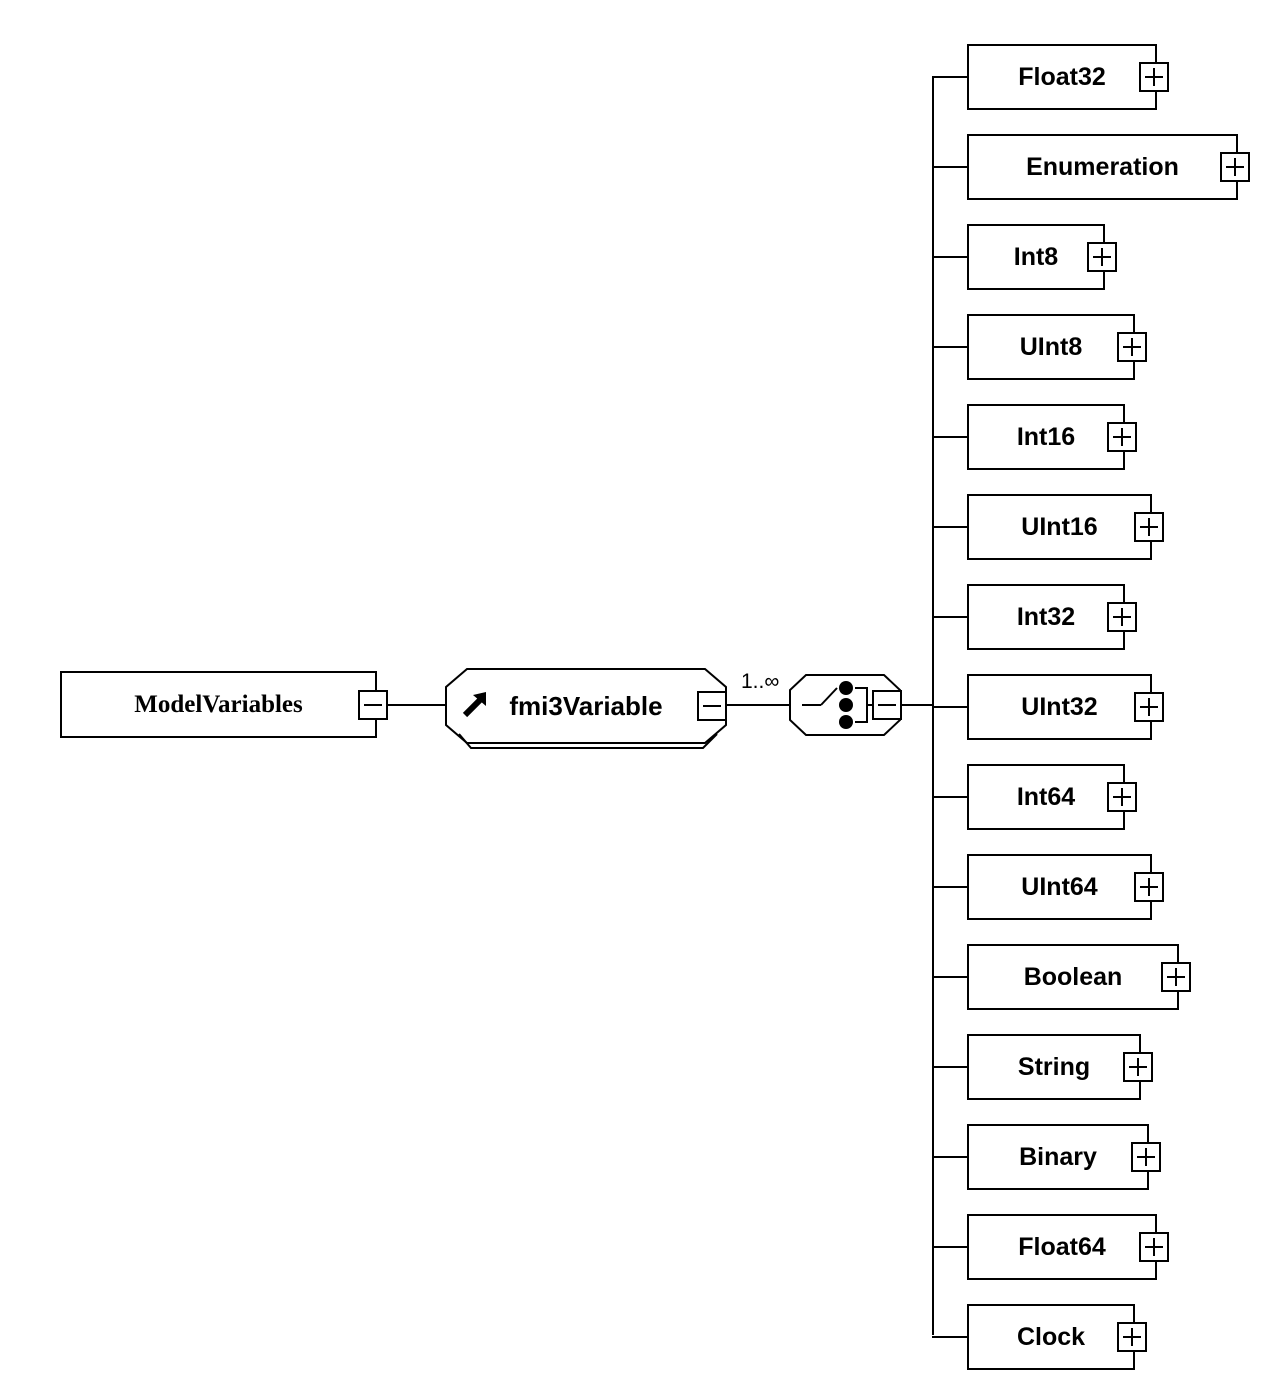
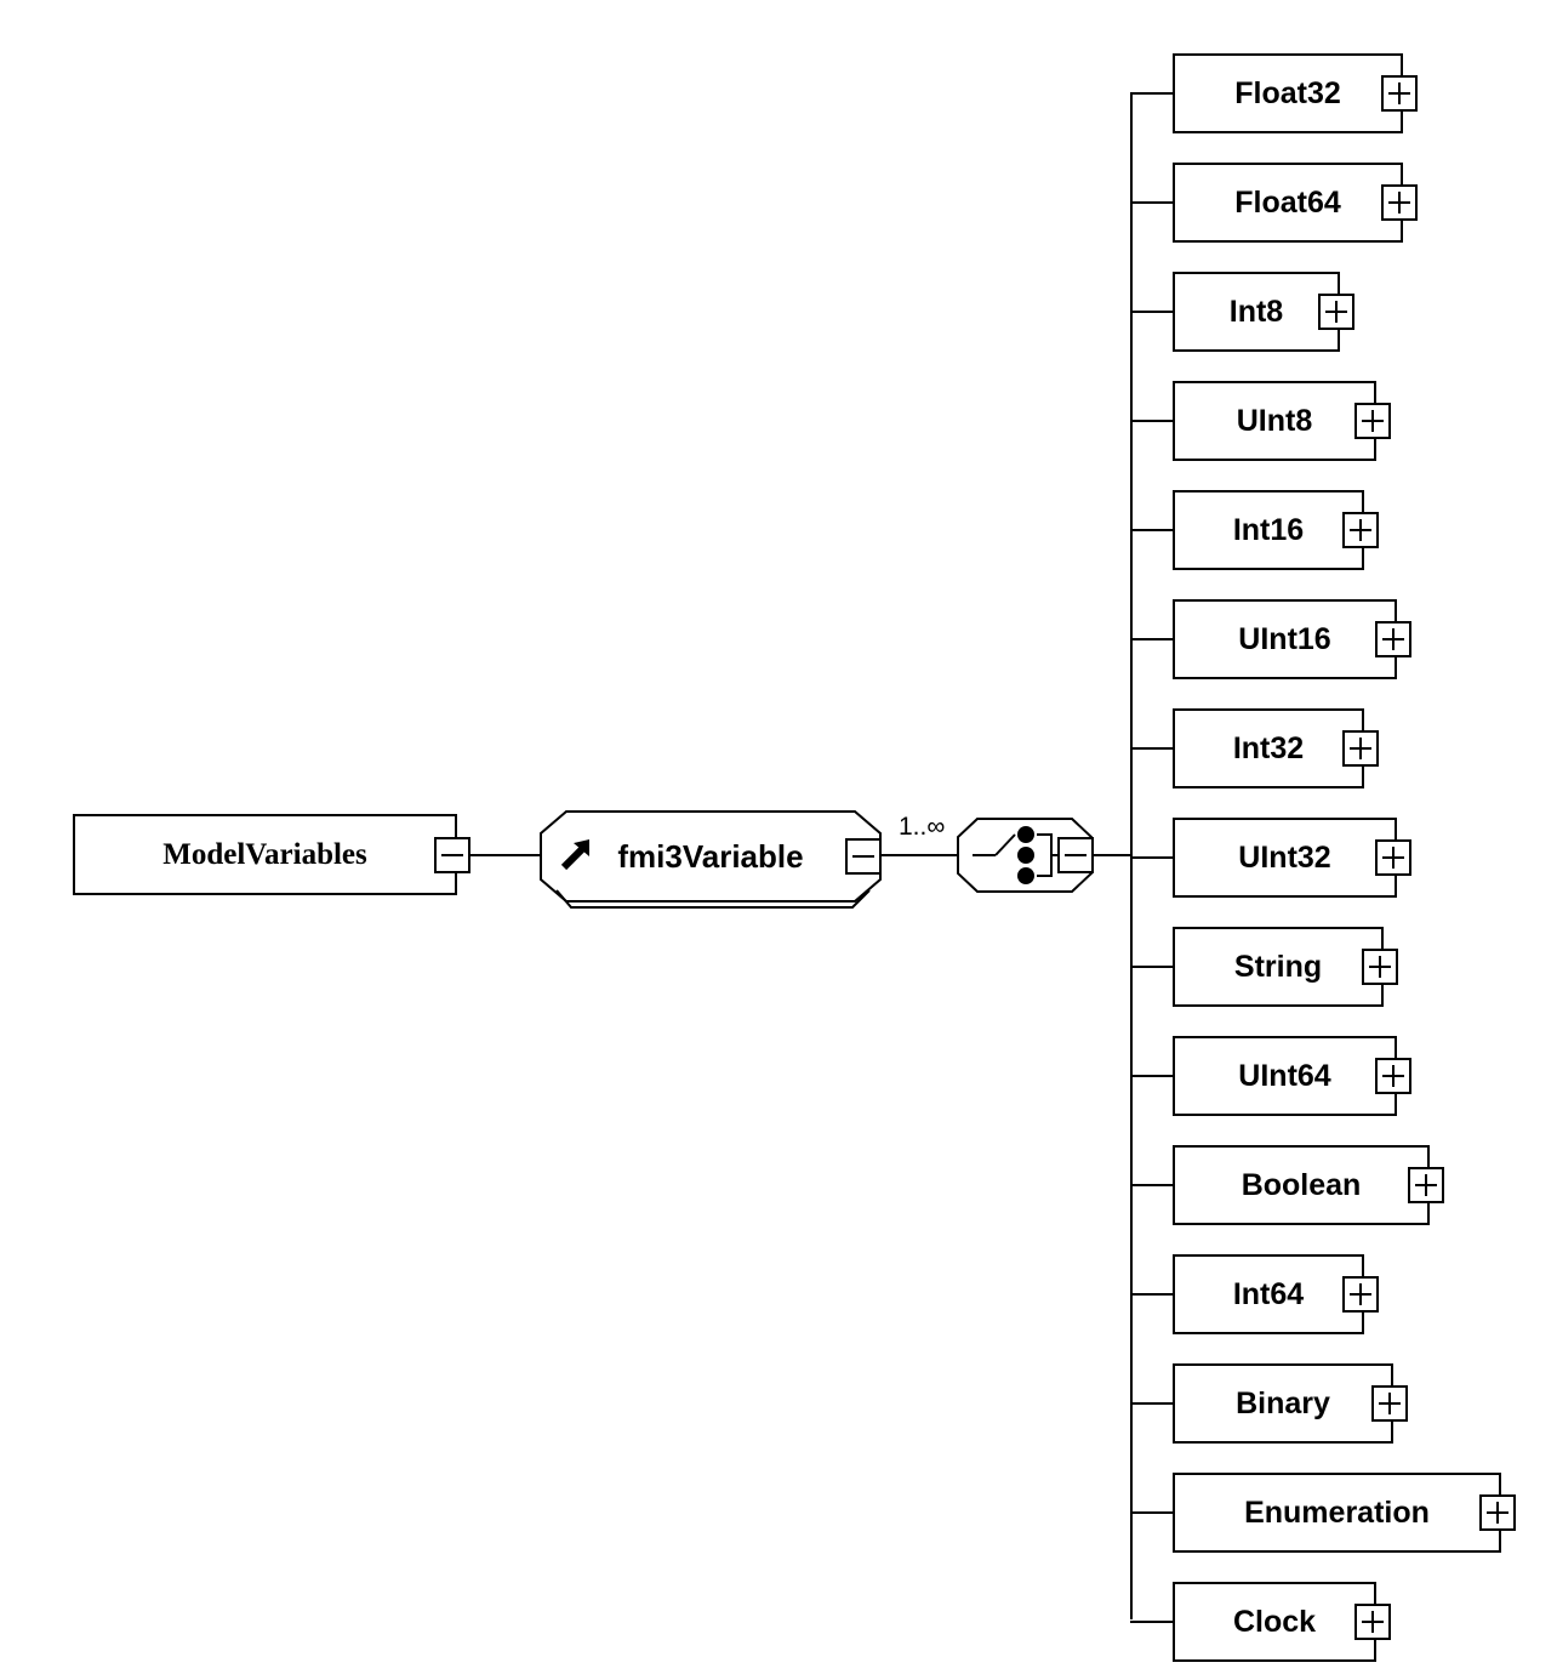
  ModelVariables
  fmi3Variable
  1..∞
  Float32
- Enumeration
+ Float64
  Int8
  UInt8
  Int16
  UInt16
  Int32
  UInt32
- Int64
+ String
  UInt64
  Boolean
- String
+ Int64
  Binary
- Float64
+ Enumeration
  Clock
